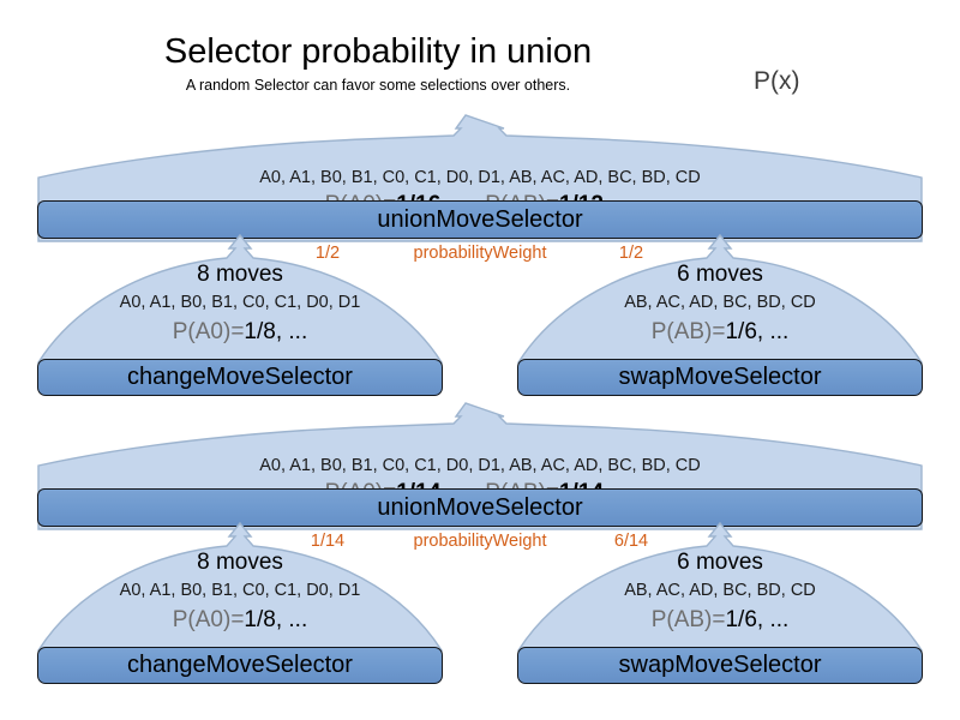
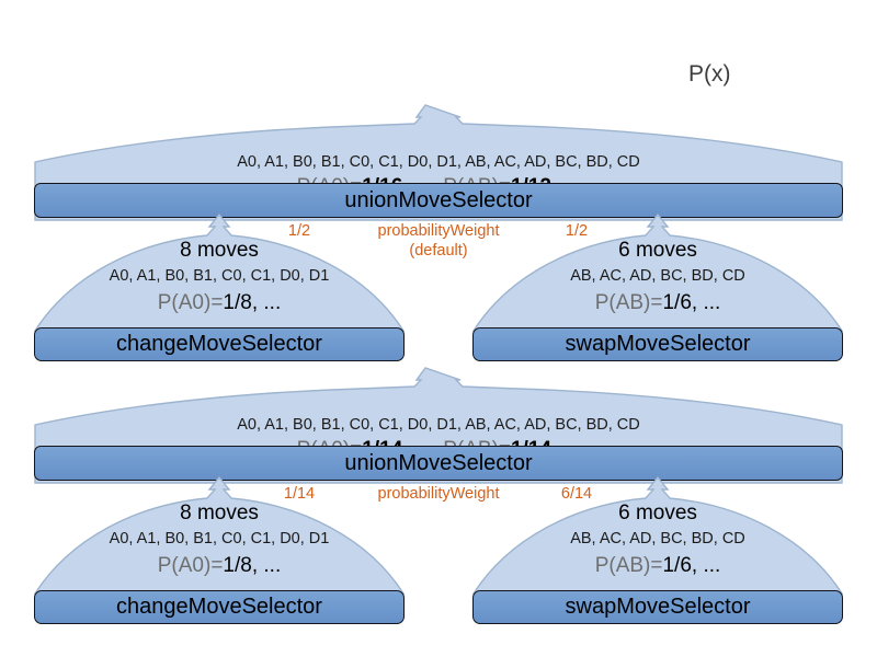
- Selector probability in union
- A random Selector can favor some selections over others.
  P(x)
  A0, A1, B0, B1, C0, C1, D0, D1, AB, AC, AD, BC, BD, CD
  unionMoveSelector
  1/2
  probabilityWeight
+ (default)
  1/2
  8 moves
  A0, A1, B0, B1, C0, C1, D0, D1
  P(A0)=1/8, ...
  changeMoveSelector
  6 moves
  AB, AC, AD, BC, BD, CD
  P(AB)=1/6, ...
  swapMoveSelector
  A0, A1, B0, B1, C0, C1, D0, D1, AB, AC, AD, BC, BD, CD
  unionMoveSelector
  1/14
  probabilityWeight
  6/14
  8 moves
  A0, A1, B0, B1, C0, C1, D0, D1
  P(A0)=1/8, ...
  changeMoveSelector
  6 moves
  AB, AC, AD, BC, BD, CD
  P(AB)=1/6, ...
  swapMoveSelector
